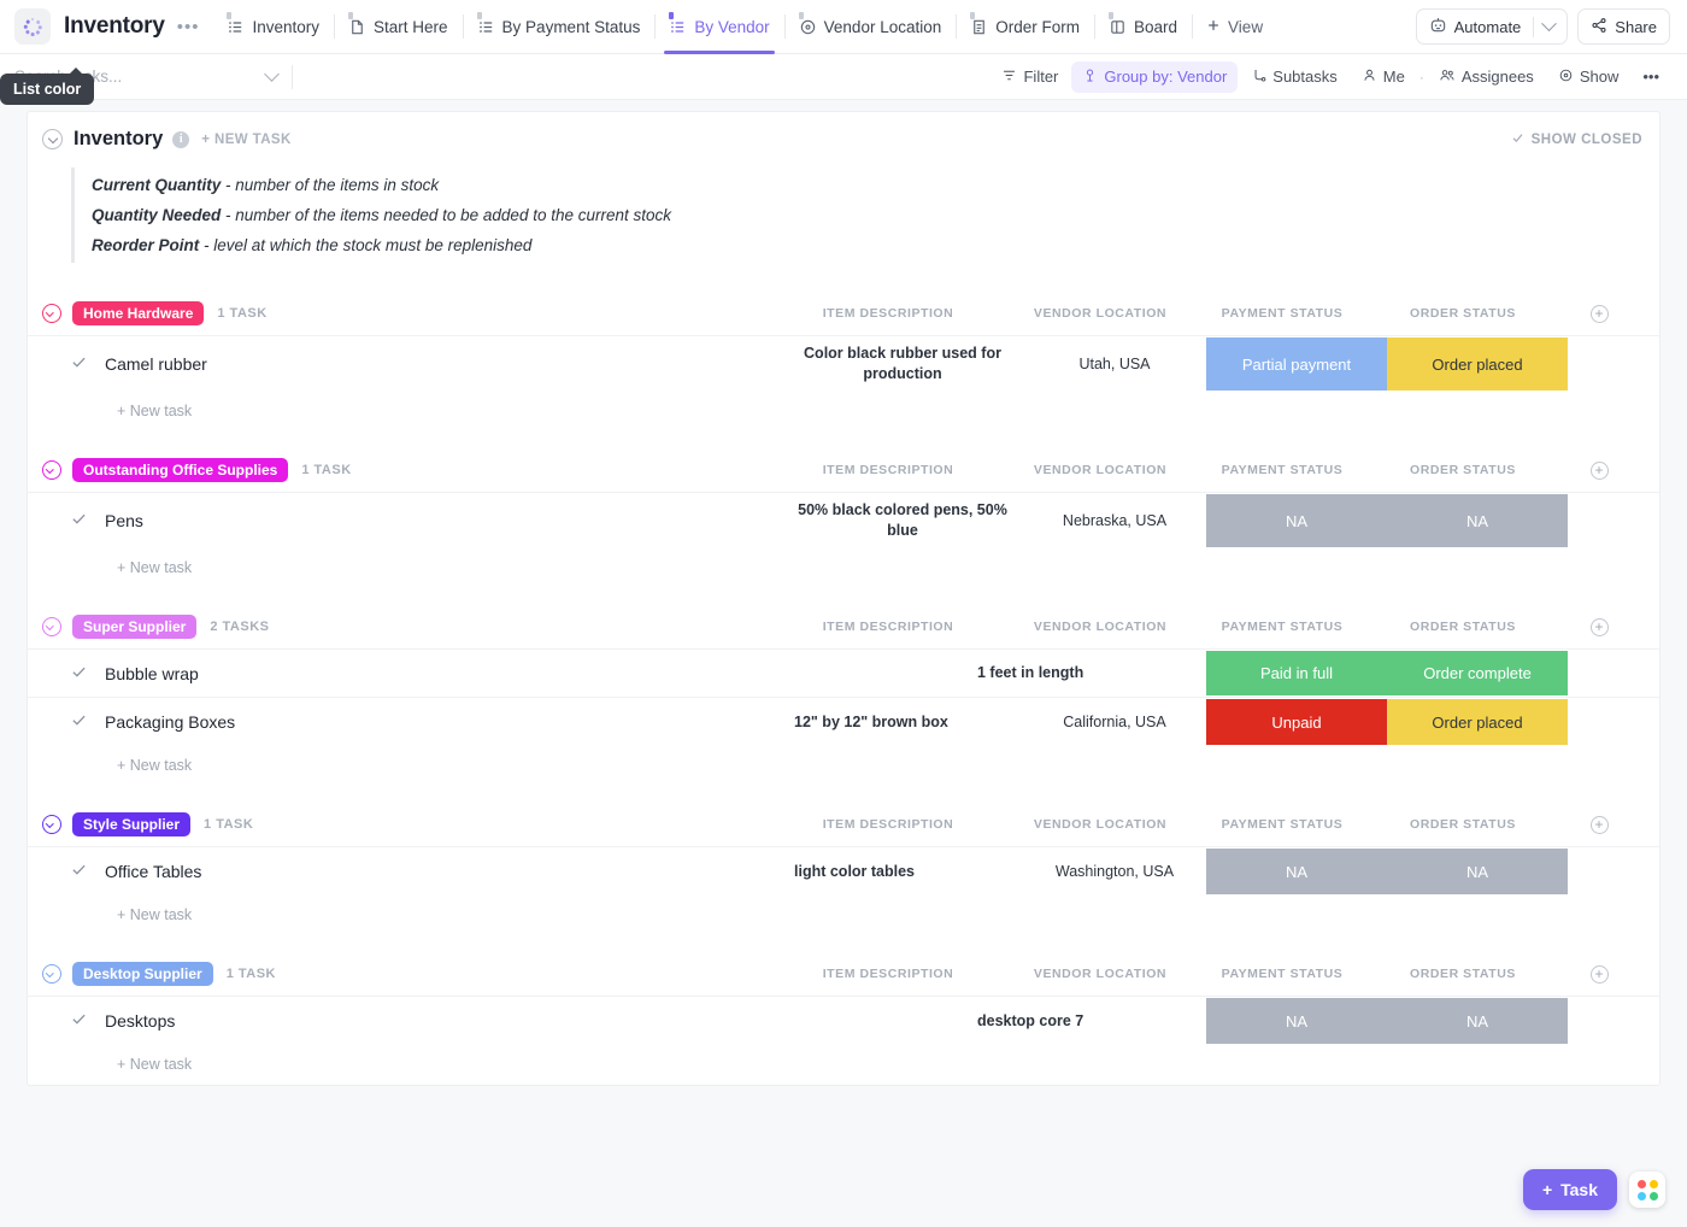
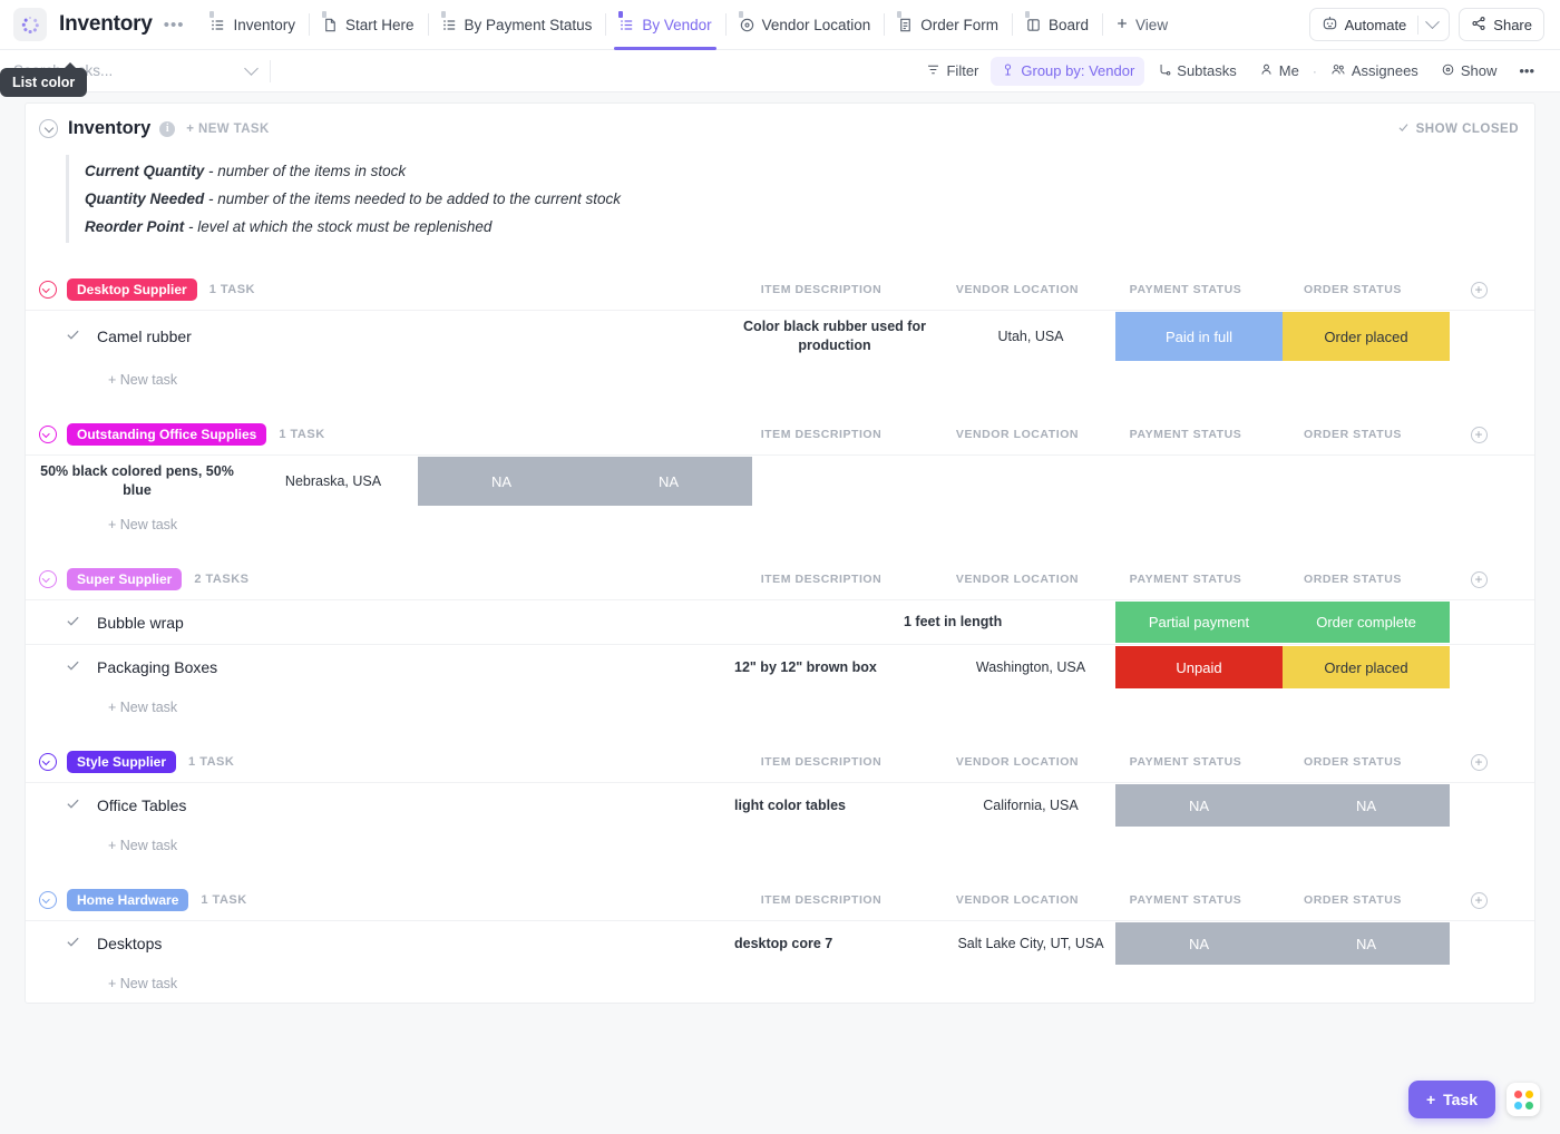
  Inventory
  •••
  Inventory
  Start Here
  By Payment Status
  By Vendor
  Vendor Location
  Order Form
  Board
  View
  Automate
  Share
  Filter
  Group by: Vendor
  Subtasks
  Me
  ·
  Assignees
  Show
  •••
  List color
  Inventory
  i
  + NEW TASK
  SHOW CLOSED
  Current Quantity - number of the items in stock
  Quantity Needed - number of the items needed to be added to the current stock
  Reorder Point - level at which the stock must be replenished
- Home Hardware
+ Desktop Supplier
  1 TASK
  ITEM DESCRIPTION
  VENDOR LOCATION
  PAYMENT STATUS
  ORDER STATUS
  +
  Camel rubber
  Color black rubber used for production
  Utah, USA
- Partial payment
+ Paid in full
  Order placed
  + New task
  Outstanding Office Supplies
  1 TASK
  ITEM DESCRIPTION
  VENDOR LOCATION
  PAYMENT STATUS
  ORDER STATUS
  +
- Pens
  50% black colored pens, 50% blue
  Nebraska, USA
  NA
  NA
  + New task
  Super Supplier
  2 TASKS
  ITEM DESCRIPTION
  VENDOR LOCATION
  PAYMENT STATUS
  ORDER STATUS
  +
  Bubble wrap
  1 feet in length
- Paid in full
+ Partial payment
  Order complete
  Packaging Boxes
  12" by 12" brown box
- California, USA
+ Washington, USA
  Unpaid
  Order placed
  + New task
  Style Supplier
  1 TASK
  ITEM DESCRIPTION
  VENDOR LOCATION
  PAYMENT STATUS
  ORDER STATUS
  +
  Office Tables
  light color tables
- Washington, USA
+ California, USA
  NA
  NA
  + New task
- Desktop Supplier
+ Home Hardware
  1 TASK
  ITEM DESCRIPTION
  VENDOR LOCATION
  PAYMENT STATUS
  ORDER STATUS
  +
  Desktops
  desktop core 7
+ Salt Lake City, UT, USA
  NA
  NA
  + New task
  +
  Task
